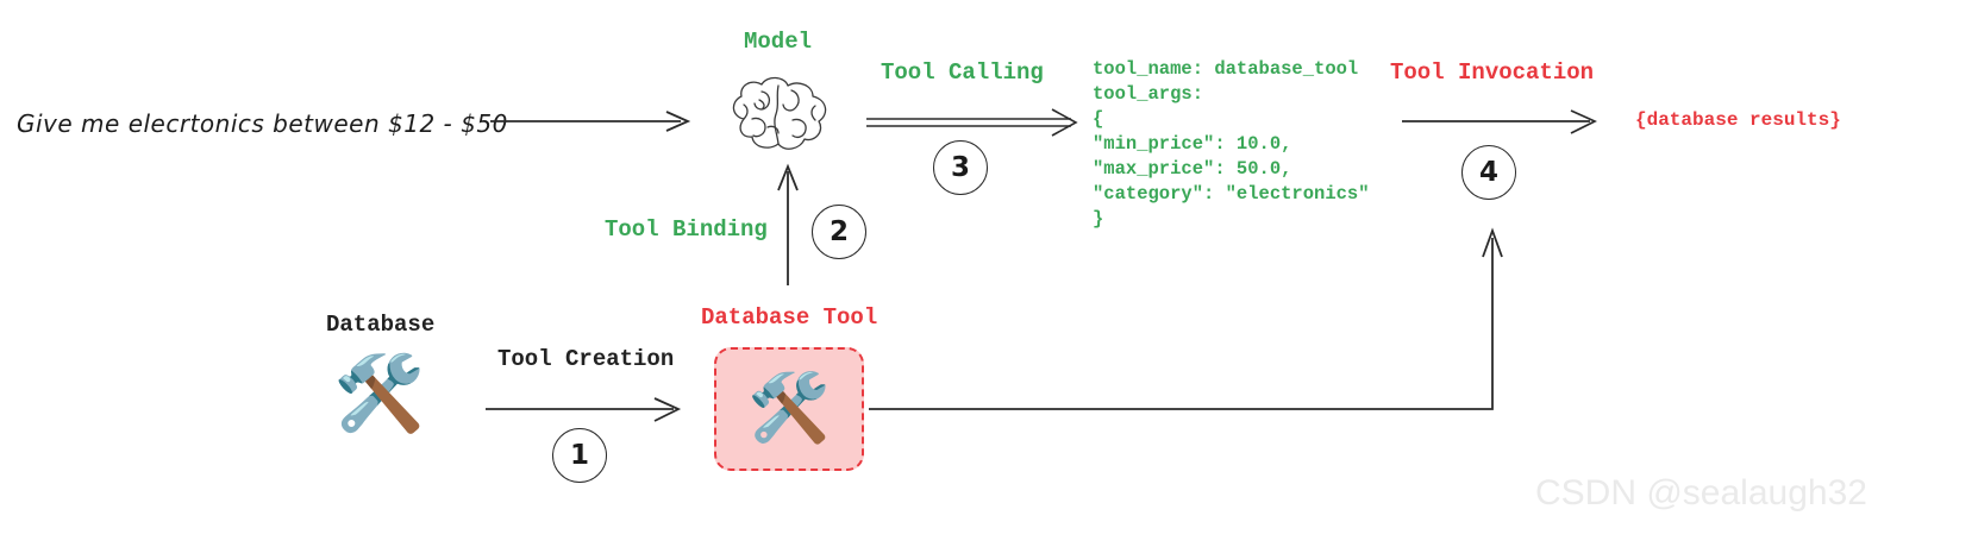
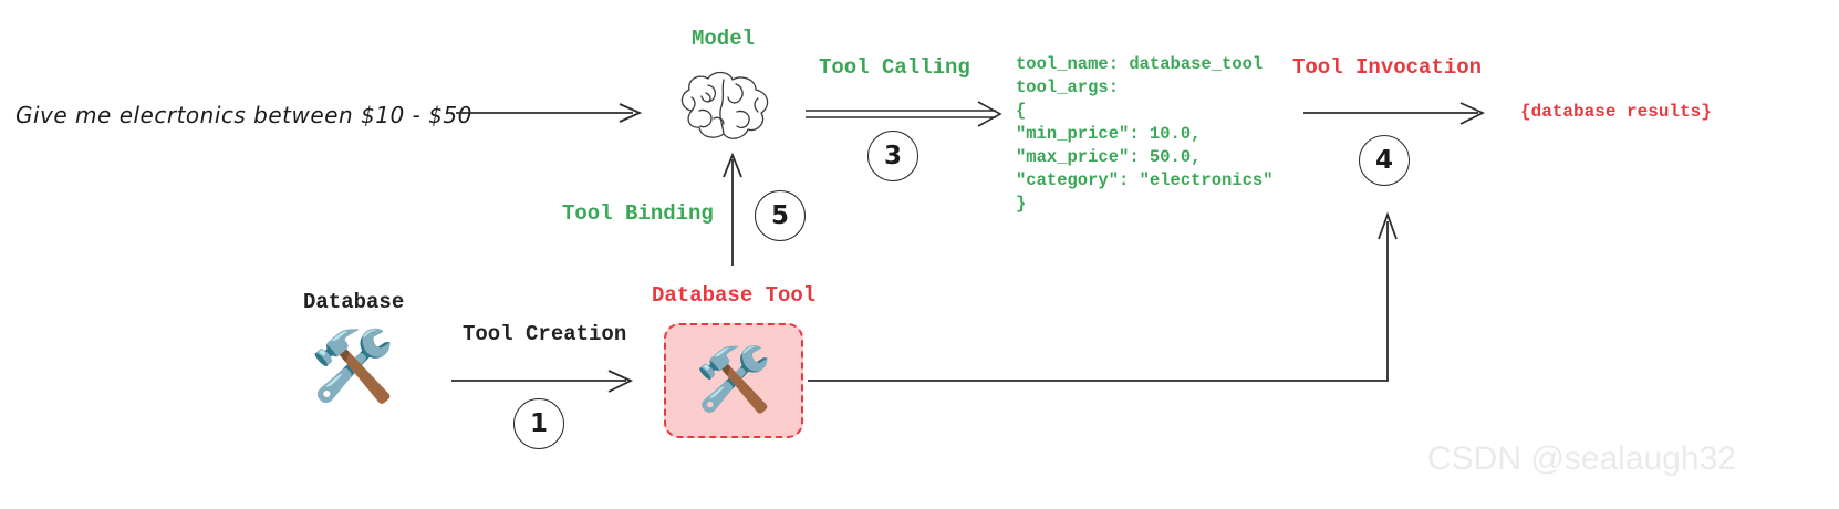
- Give me elecrtonics between $12 - $50
+ Give me elecrtonics between $10 - $50
  Model
  Tool Calling
  3
  tool_name: database_tool
  tool_args:
  {
  "min_price": 10.0,
  "max_price": 50.0,
  "category": "electronics"
  }
  Tool Invocation
  4
  {database results}
  Tool Binding
- 2
+ 5
  Database
  🛠️
  Tool Creation
  1
  Database Tool
  🛠️
